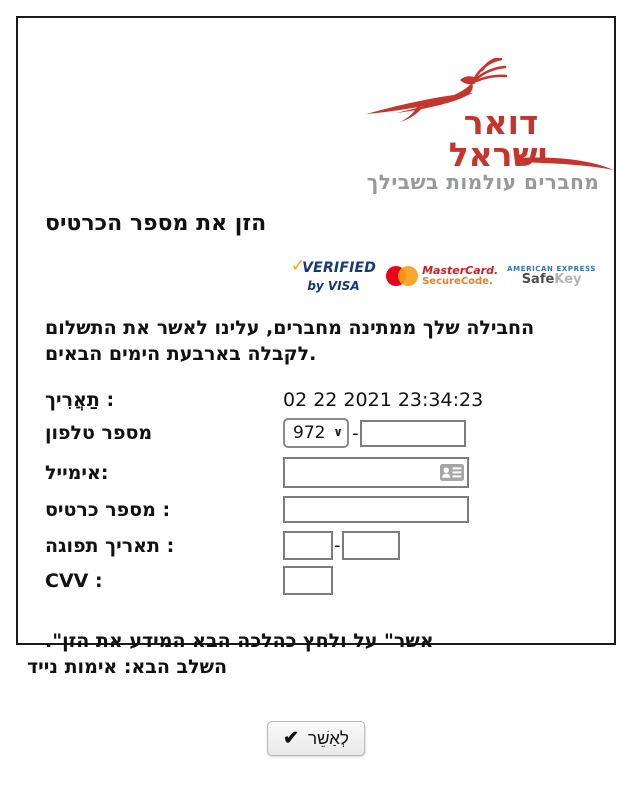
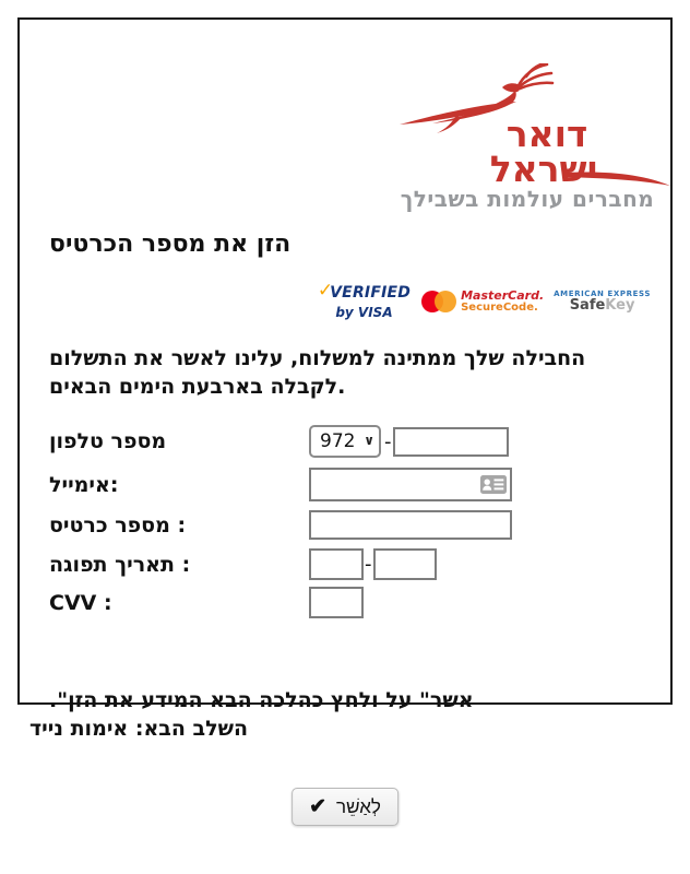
  דואר
  ישראל
  מחברים עולמות בשבילך
  הזן את מספר הכרטיס
  ✓
  VERIFIED
  by VISA
  MasterCard.
  SecureCode.
  AMERICAN EXPRESS
  SafeKey
- החבילה שלך ממתינה מחברים, עלינו לאשר את התשלום
+ החבילה שלך ממתינה למשלוח, עלינו לאשר את התשלום
  לקבלה בארבעת הימים הבאים.
- תַאֲרִיך :
- 02 22 2021 23:34:23
  מספר טלפון
  972
  ∨
  -
  אימייל:
  מספר כרטיס :
  תאריך תפוגה :
  -
  CVV :
  ."אשר" על ולחץ כהלכה הבא המידע את הזן
  השלב הבא: אימות נייד
  ✔
  לְאַשֵׁר
